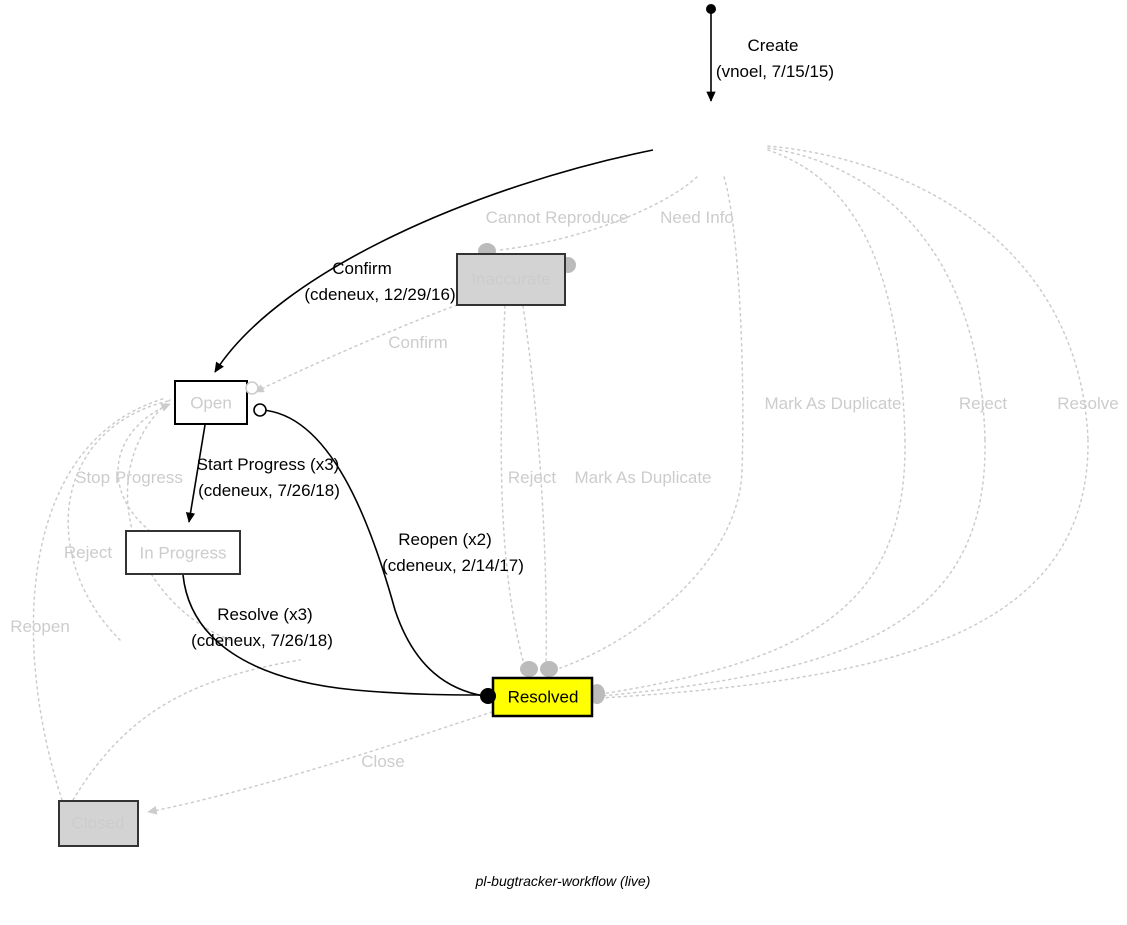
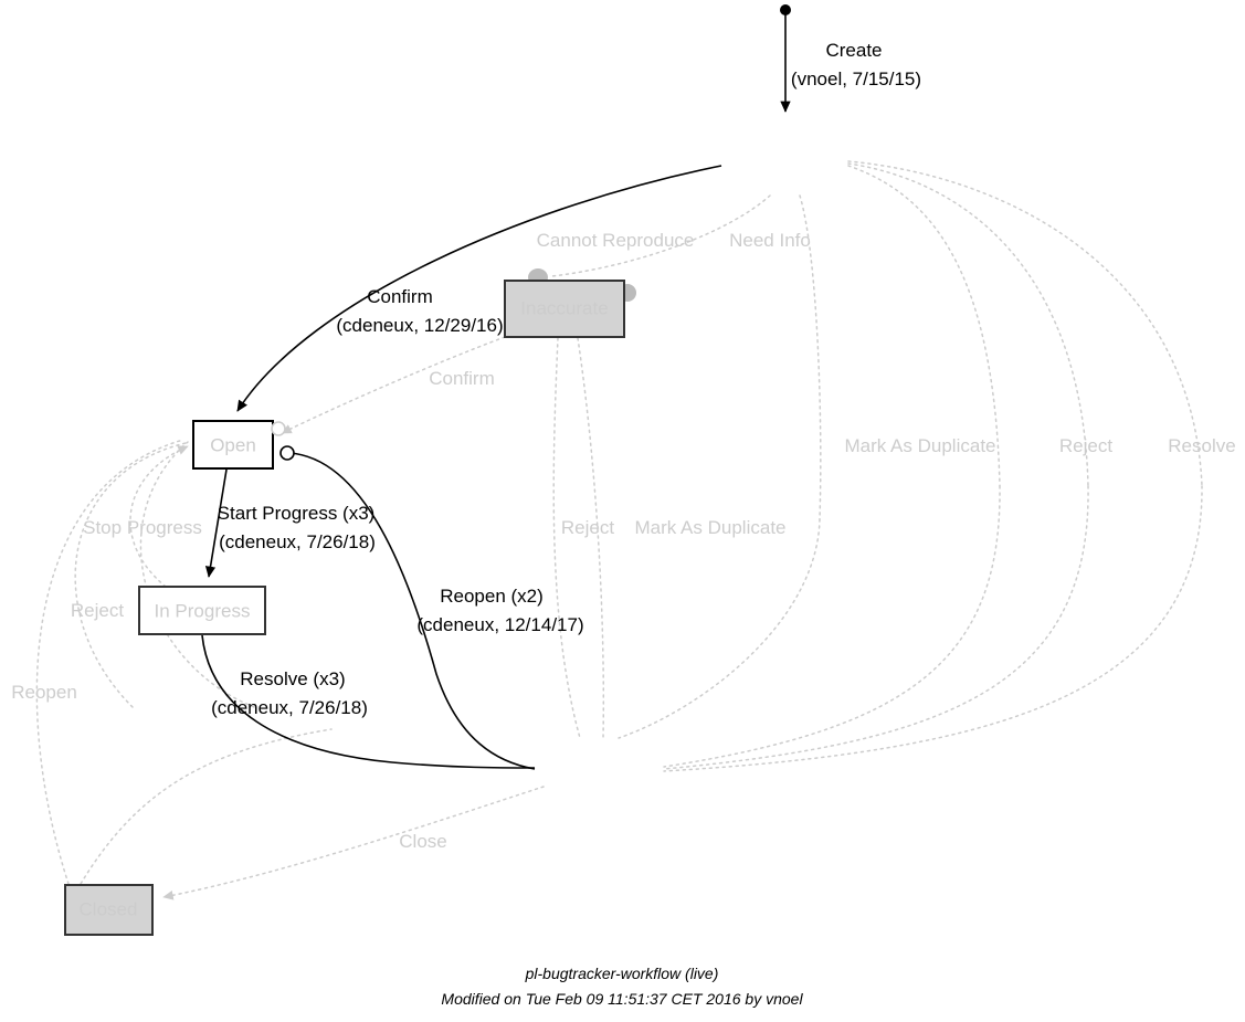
  Open
  In Progress
- Resolved
  Create
  (vnoel, 7/15/15)
  Confirm
  (cdeneux, 12/29/16)
  Start Progress (x3)
  (cdeneux, 7/26/18)
  Resolve (x3)
  (cdeneux, 7/26/18)
  Reopen (x2)
- (cdeneux, 2/14/17)
+ (cdeneux, 12/14/17)
  Cannot Reproduce
  Need Info
  Confirm
  Mark As Duplicate
  Reject
  Resolve
  Reject
  Mark As Duplicate
  Stop Progress
  Reject
  Reopen
  Close
  pl-bugtracker-workflow (live)
+ Modified on Tue Feb 09 11:51:37 CET 2016 by vnoel
